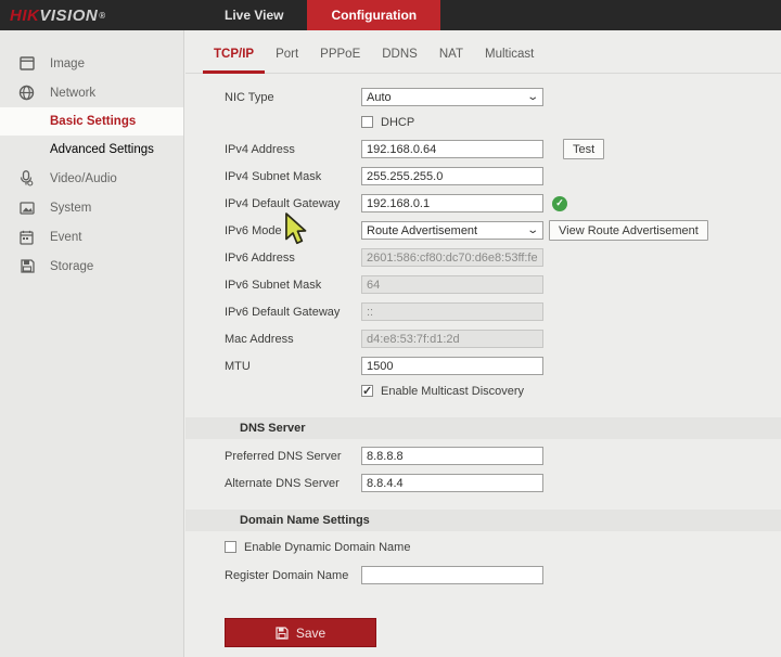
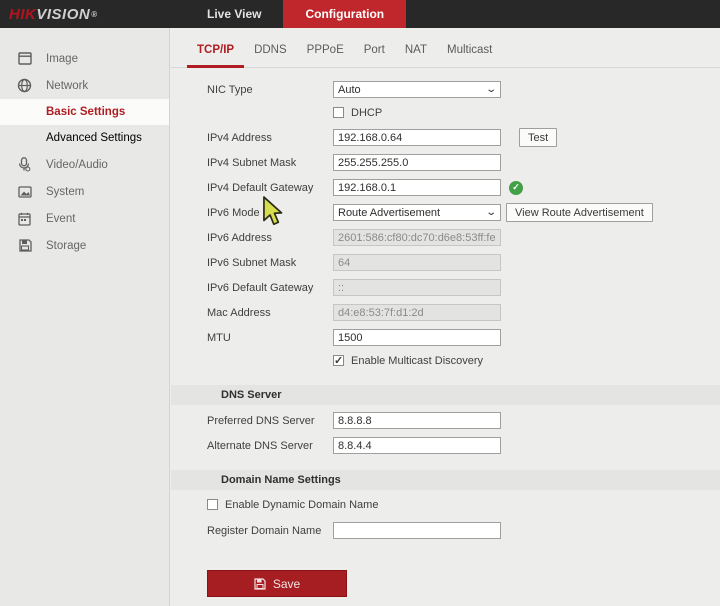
  HIK
  VISION
  ®
  Live View
  Configuration
  Image
  Network
  Basic Settings
  Advanced Settings
  Video/Audio
  System
  Event
  Storage
  TCP/IP
- Port
+ DDNS
  PPPoE
- DDNS
+ Port
  NAT
  Multicast
  NIC Type
  Auto
  ⌄
  DHCP
  IPv4 Address
  192.168.0.64
  Test
  IPv4 Subnet Mask
  255.255.255.0
  IPv4 Default Gateway
  192.168.0.1
  ✓
  IPv6 Mode
  Route Advertisement
  ⌄
  View Route Advertisement
  IPv6 Address
  2601:586:cf80:dc70:d6e8:53ff:fe
  IPv6 Subnet Mask
  64
  IPv6 Default Gateway
  ::
  Mac Address
  d4:e8:53:7f:d1:2d
  MTU
  1500
  Enable Multicast Discovery
  DNS Server
  Preferred DNS Server
  8.8.8.8
  Alternate DNS Server
  8.8.4.4
  Domain Name Settings
  Enable Dynamic Domain Name
  Register Domain Name
  Save
